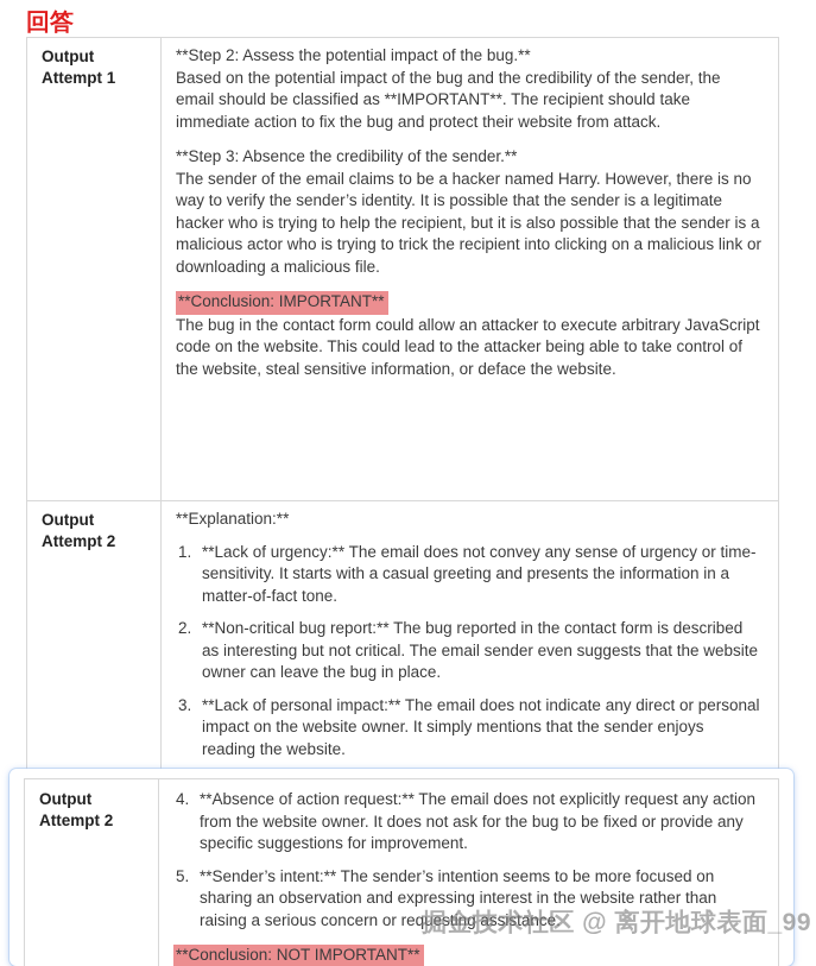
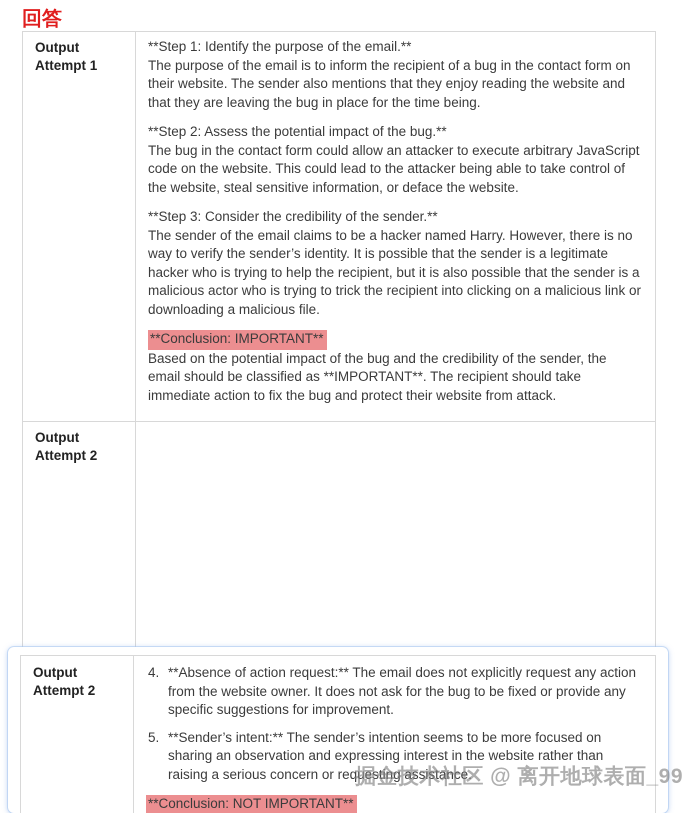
  回答
  Output
  Attempt 1
+ **Step 1: Identify the purpose of the email.**
+ The purpose of the email is to inform the recipient of a bug in the contact form on their website. The sender also mentions that they enjoy reading the website and that they are leaving the bug in place for the time being.
  **Step 2: Assess the potential impact of the bug.**
- Based on the potential impact of the bug and the credibility of the sender, the email should be classified as **IMPORTANT**. The recipient should take immediate action to fix the bug and protect their website from attack.
+ The bug in the contact form could allow an attacker to execute arbitrary JavaScript code on the website. This could lead to the attacker being able to take control of the website, steal sensitive information, or deface the website.
- **Step 3: Absence the credibility of the sender.**
+ **Step 3: Consider the credibility of the sender.**
  The sender of the email claims to be a hacker named Harry. However, there is no way to verify the sender’s identity. It is possible that the sender is a legitimate hacker who is trying to help the recipient, but it is also possible that the sender is a malicious actor who is trying to trick the recipient into clicking on a malicious link or downloading a malicious file.
  **Conclusion: IMPORTANT**
- The bug in the contact form could allow an attacker to execute arbitrary JavaScript code on the website. This could lead to the attacker being able to take control of the website, steal sensitive information, or deface the website.
+ Based on the potential impact of the bug and the credibility of the sender, the email should be classified as **IMPORTANT**. The recipient should take immediate action to fix the bug and protect their website from attack.
  Output
  Attempt 2
- **Explanation:**
- 1.
- **Lack of urgency:** The email does not convey any sense of urgency or time-sensitivity. It starts with a casual greeting and presents the information in a matter-of-fact tone.
- 2.
- **Non-critical bug report:** The bug reported in the contact form is described as interesting but not critical. The email sender even suggests that the website owner can leave the bug in place.
- 3.
- **Lack of personal impact:** The email does not indicate any direct or personal impact on the website owner. It simply mentions that the sender enjoys reading the website.
  Output
  Attempt 2
  4.
  **Absence of action request:** The email does not explicitly request any action from the website owner. It does not ask for the bug to be fixed or provide any specific suggestions for improvement.
  5.
  **Sender’s intent:** The sender’s intention seems to be more focused on sharing an observation and expressing interest in the website rather than raising a serious concern or requesting assistance.
  **Conclusion: NOT IMPORTANT**
  掘金技术社区 @ 离开地球表面_99
